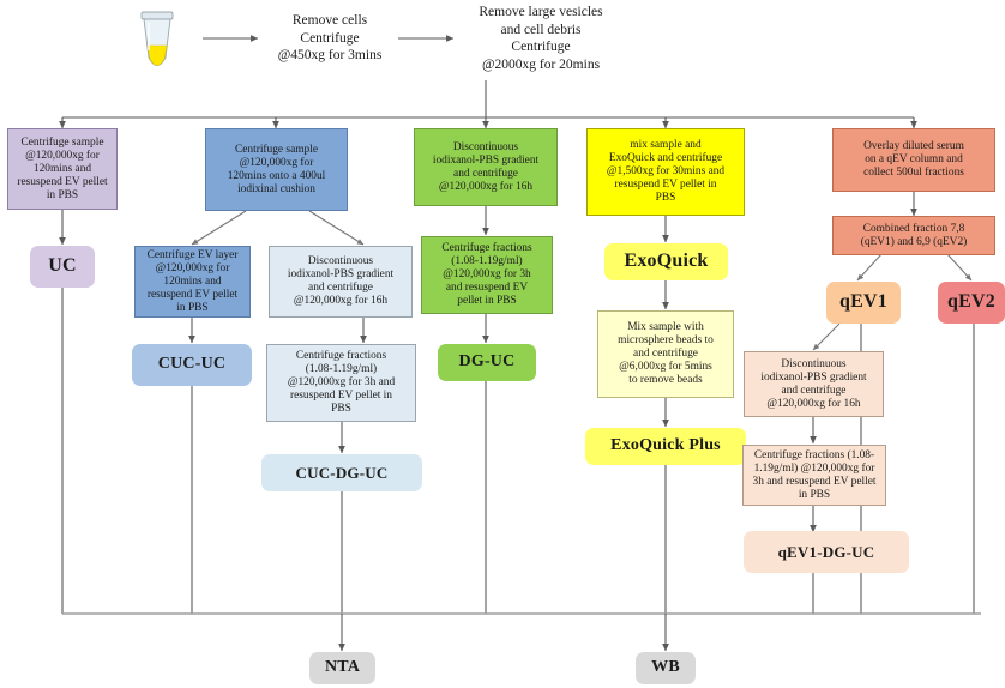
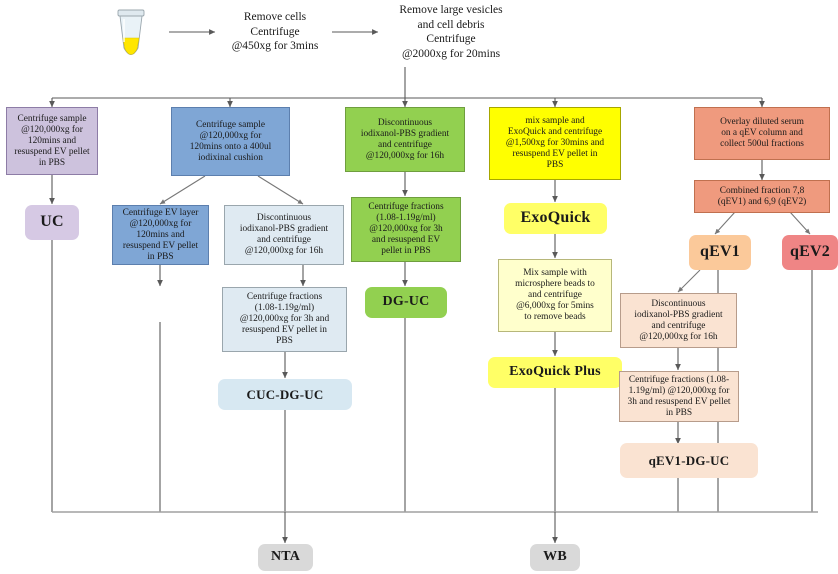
  Remove cells
  Centrifuge
  @450xg for 3mins
  Remove large vesicles
  and cell debris
  Centrifuge
  @2000xg for 20mins
  Centrifuge sample
  @120,000xg for
  120mins and
  resuspend EV pellet
  in PBS
  UC
  Centrifuge sample
  @120,000xg for
  120mins onto a 400ul
  iodixinal cushion
  Centrifuge EV layer
  @120,000xg for
  120mins and
  resuspend EV pellet
  in PBS
- CUC-UC
  Discontinuous
  iodixanol-PBS gradient
  and centrifuge
  @120,000xg for 16h
  Centrifuge fractions
  (1.08-1.19g/ml)
  @120,000xg for 3h and
  resuspend EV pellet in
  PBS
  CUC-DG-UC
  Discontinuous
  iodixanol-PBS gradient
  and centrifuge
  @120,000xg for 16h
  Centrifuge fractions
  (1.08-1.19g/ml)
  @120,000xg for 3h
  and resuspend EV
  pellet in PBS
  DG-UC
  mix sample and
  ExoQuick and centrifuge
  @1,500xg for 30mins and
  resuspend EV pellet in
  PBS
  ExoQuick
  Mix sample with
  microsphere beads to
  and centrifuge
  @6,000xg for 5mins
  to remove beads
  ExoQuick Plus
  Overlay diluted serum
  on a qEV column and
  collect 500ul fractions
  Combined fraction 7,8
  (qEV1) and 6,9 (qEV2)
  qEV1
  qEV2
  Discontinuous
  iodixanol-PBS gradient
  and centrifuge
  @120,000xg for 16h
  Centrifuge fractions (1.08-
  1.19g/ml) @120,000xg for
  3h and resuspend EV pellet
  in PBS
  qEV1-DG-UC
  NTA
  WB
